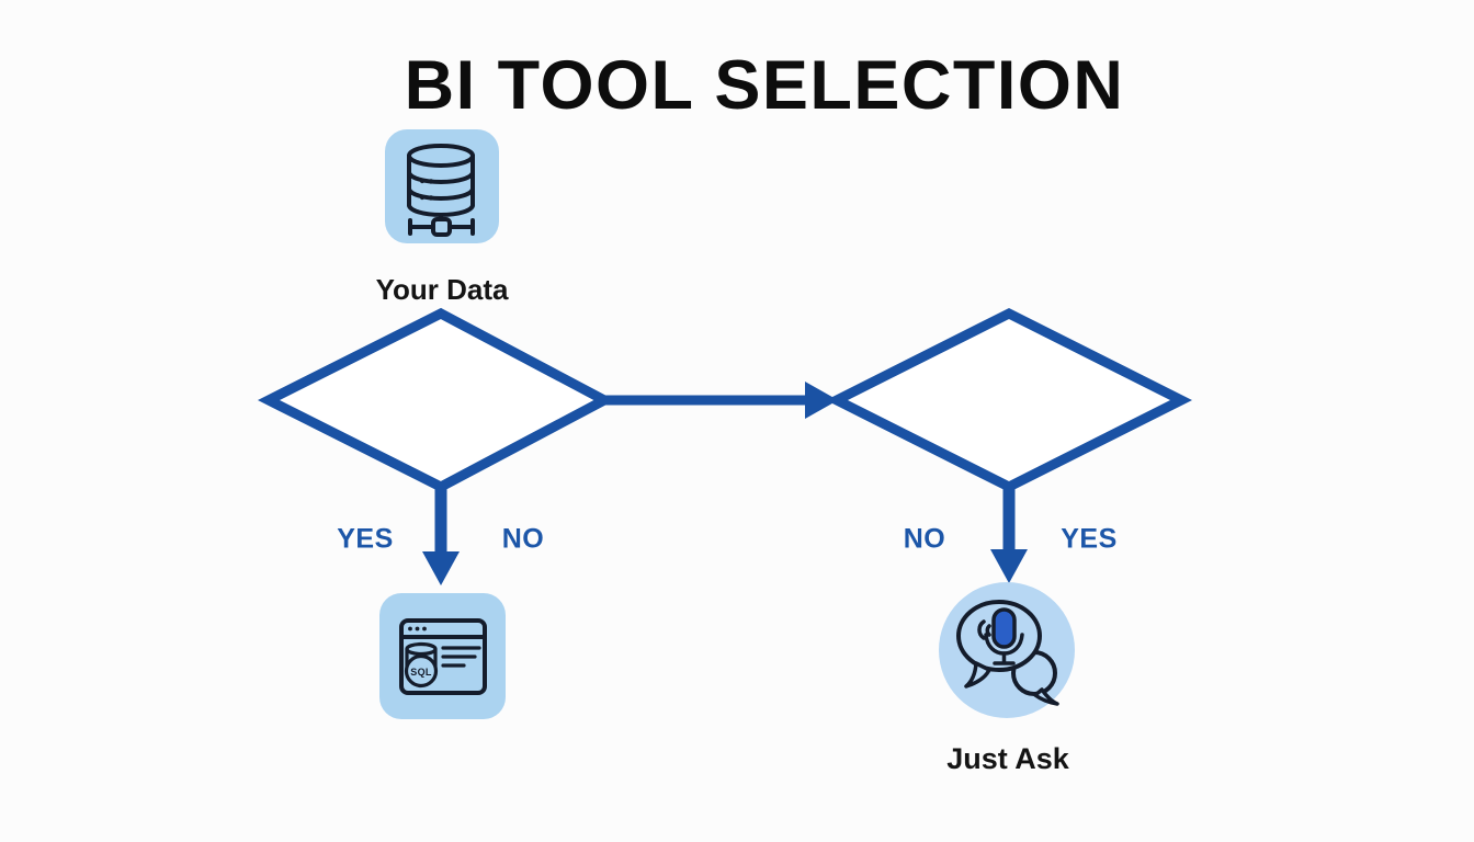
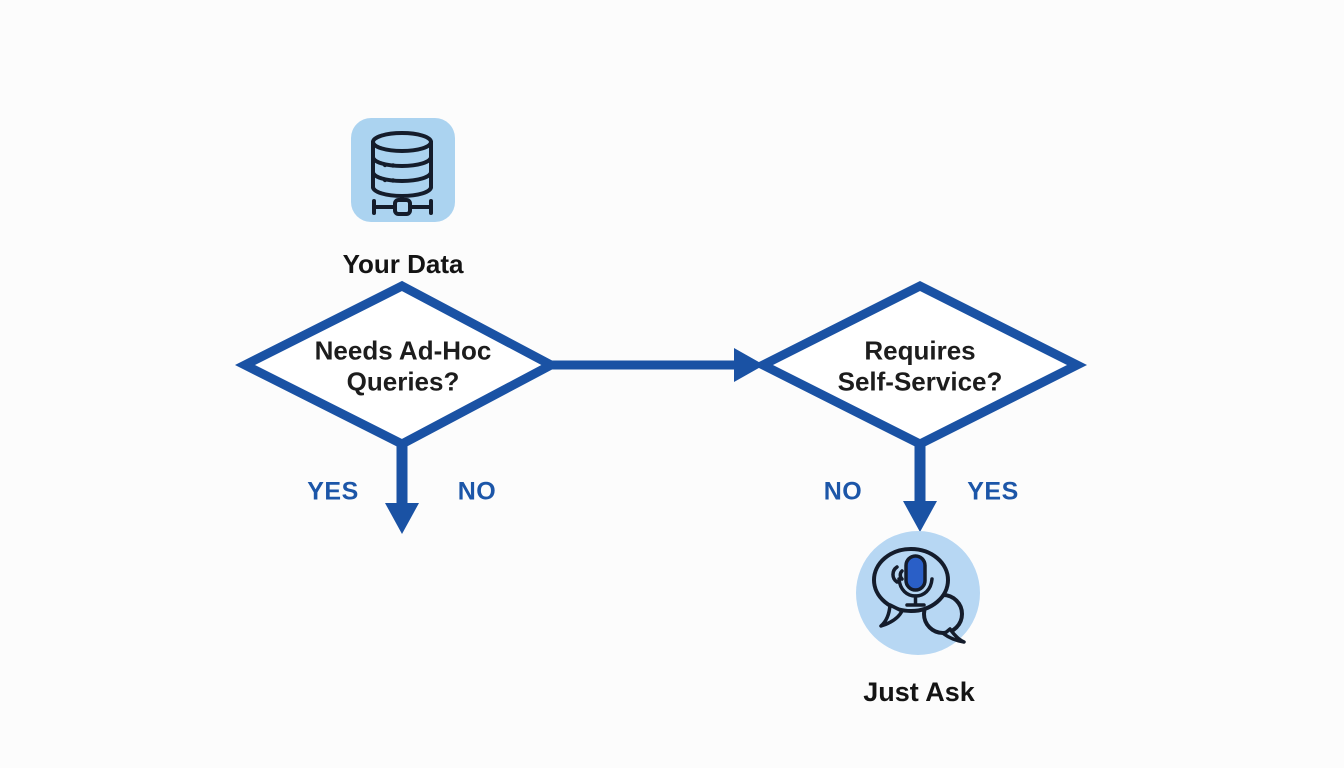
- SQL
- BI TOOL SELECTION
  Your Data
+ Needs Ad-Hoc
+ Queries?
+ Requires
+ Self-Service?
  YES
  NO
  NO
  YES
  Just Ask
